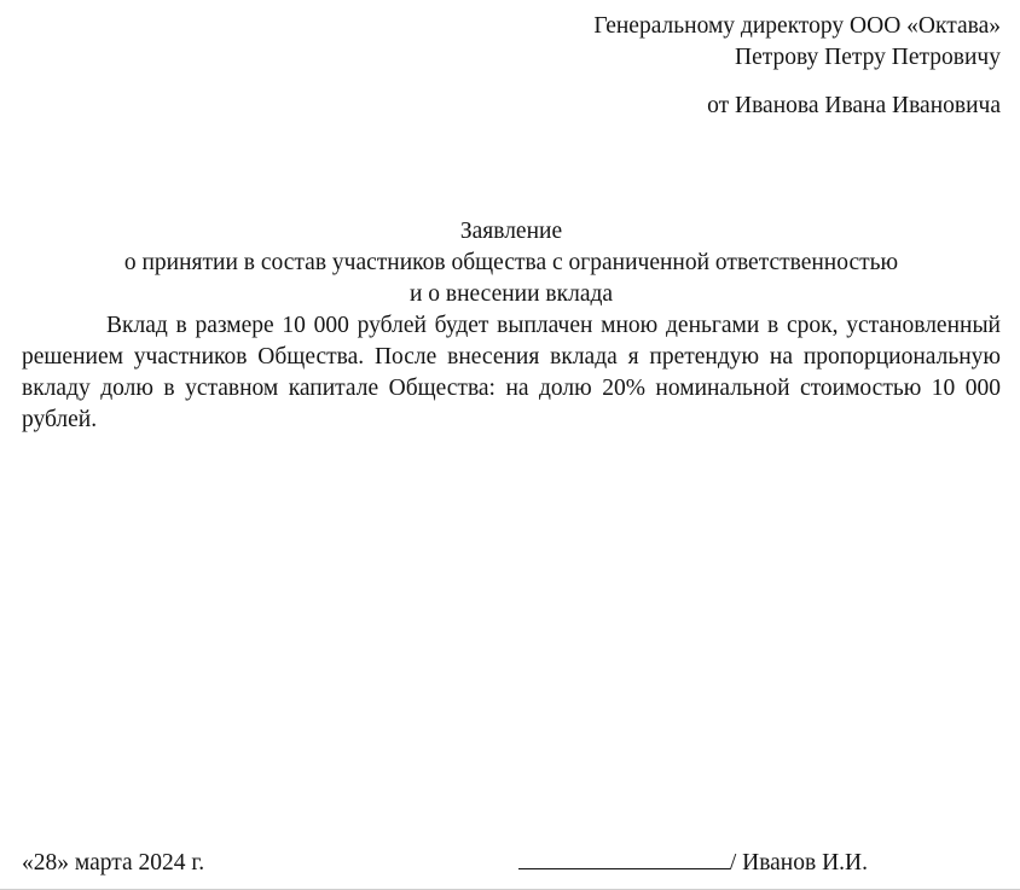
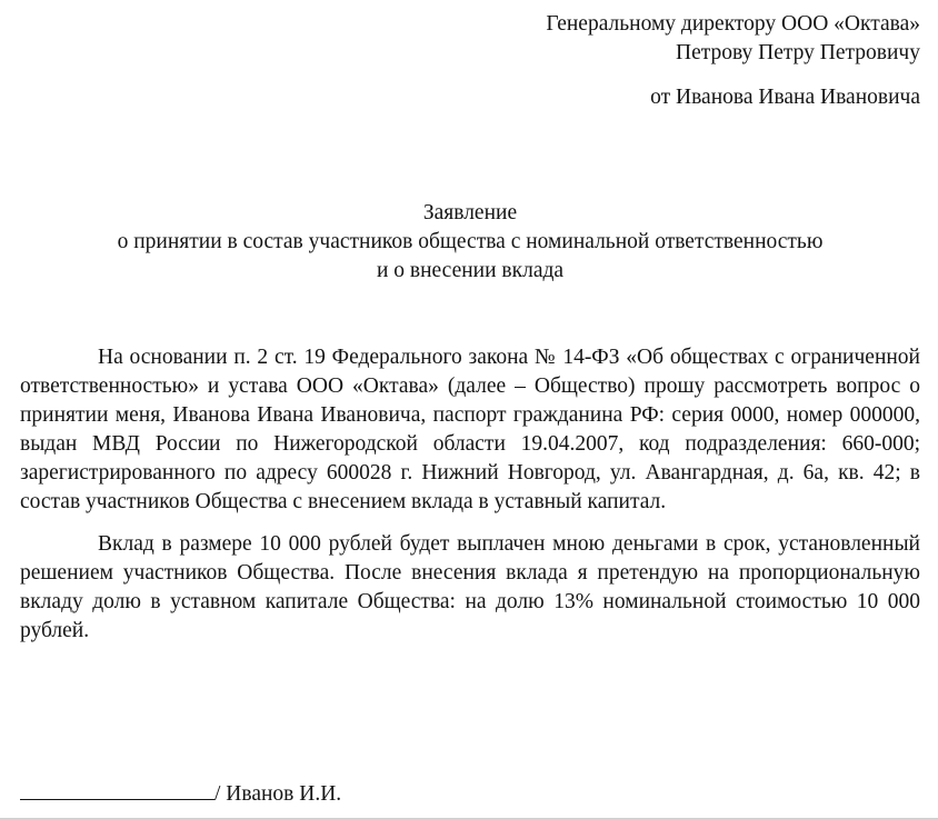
  Генеральному директору ООО «Октава»
  Петрову Петру Петровичу
  от Иванова Ивана Ивановича
  Заявление
- о принятии в состав участников общества с ограниченной ответственностью
+ о принятии в состав участников общества с номинальной ответственностью
  и о внесении вклада
+ На основании п. 2 ст. 19 Федерального закона № 14-ФЗ «Об обществах с ограниченной ответственностью» и устава ООО «Октава» (далее – Общество) прошу рассмотреть вопрос о принятии меня, Иванова Ивана Ивановича, паспорт гражданина РФ: серия 0000, номер 000000, выдан МВД России по Нижегородской области 19.04.2007, код подразделения: 660-000; зарегистрированного по адресу 600028 г. Нижний Новгород, ул. Авангардная, д. 6а, кв. 42; в состав участников Общества с внесением вклада в уставный капитал.
- Вклад в размере 10 000 рублей будет выплачен мною деньгами в срок, установленный решением участников Общества. После внесения вклада я претендую на пропорциональную вкладу долю в уставном капитале Общества: на долю 20% номинальной стоимостью 10 000 рублей.
+ Вклад в размере 10 000 рублей будет выплачен мною деньгами в срок, установленный решением участников Общества. После внесения вклада я претендую на пропорциональную вкладу долю в уставном капитале Общества: на долю 13% номинальной стоимостью 10 000 рублей.
- «28» марта 2024 г.
  / Иванов И.И.
